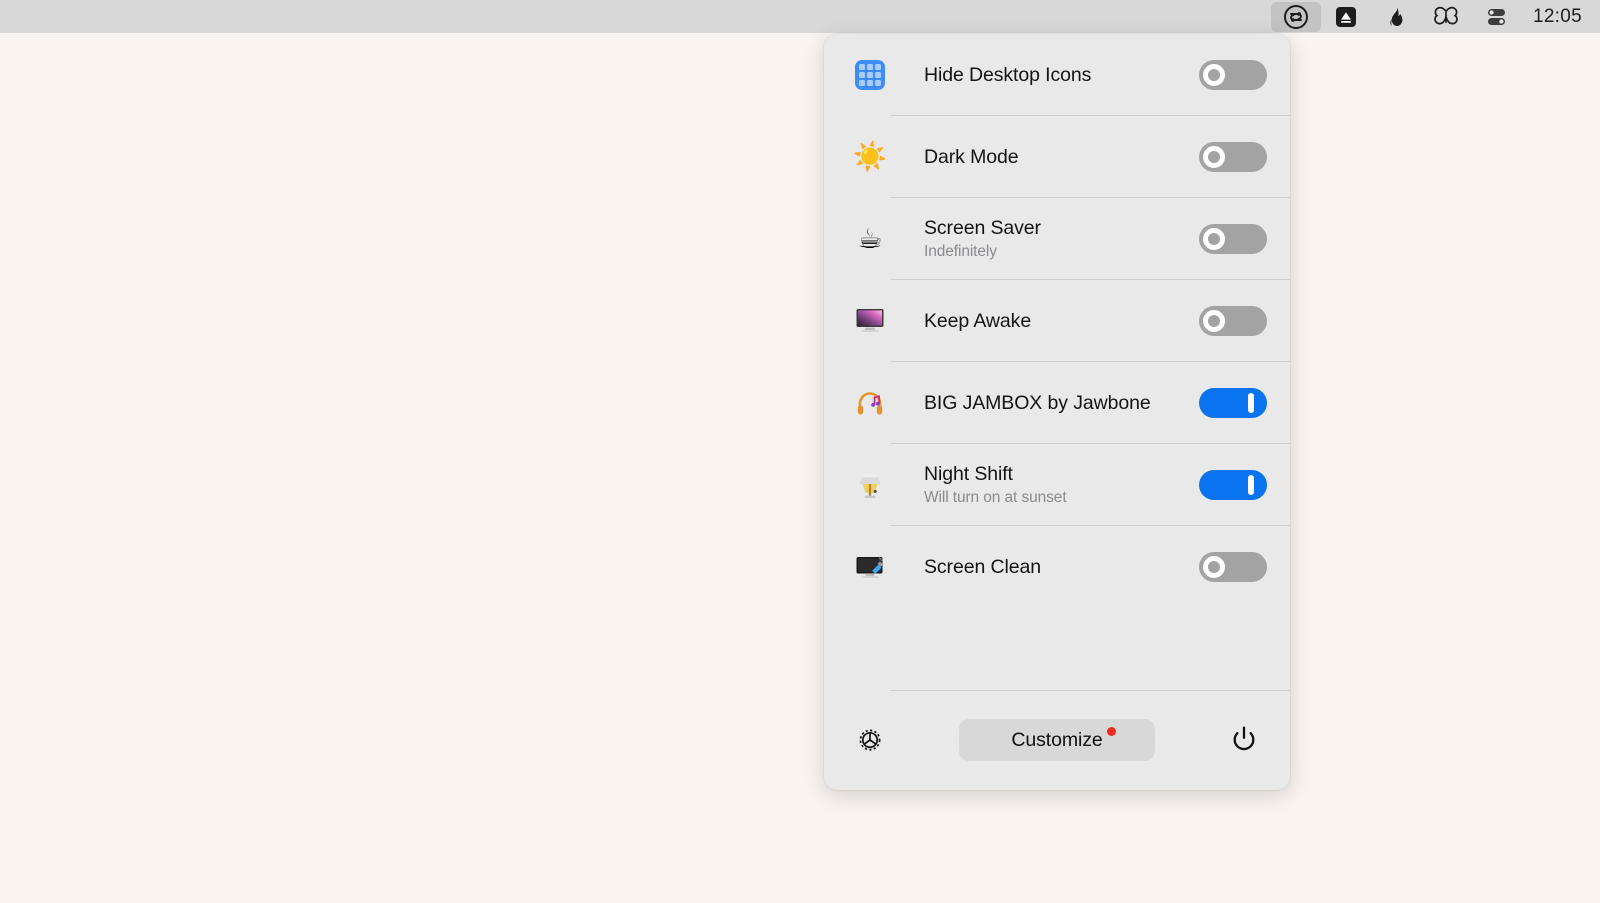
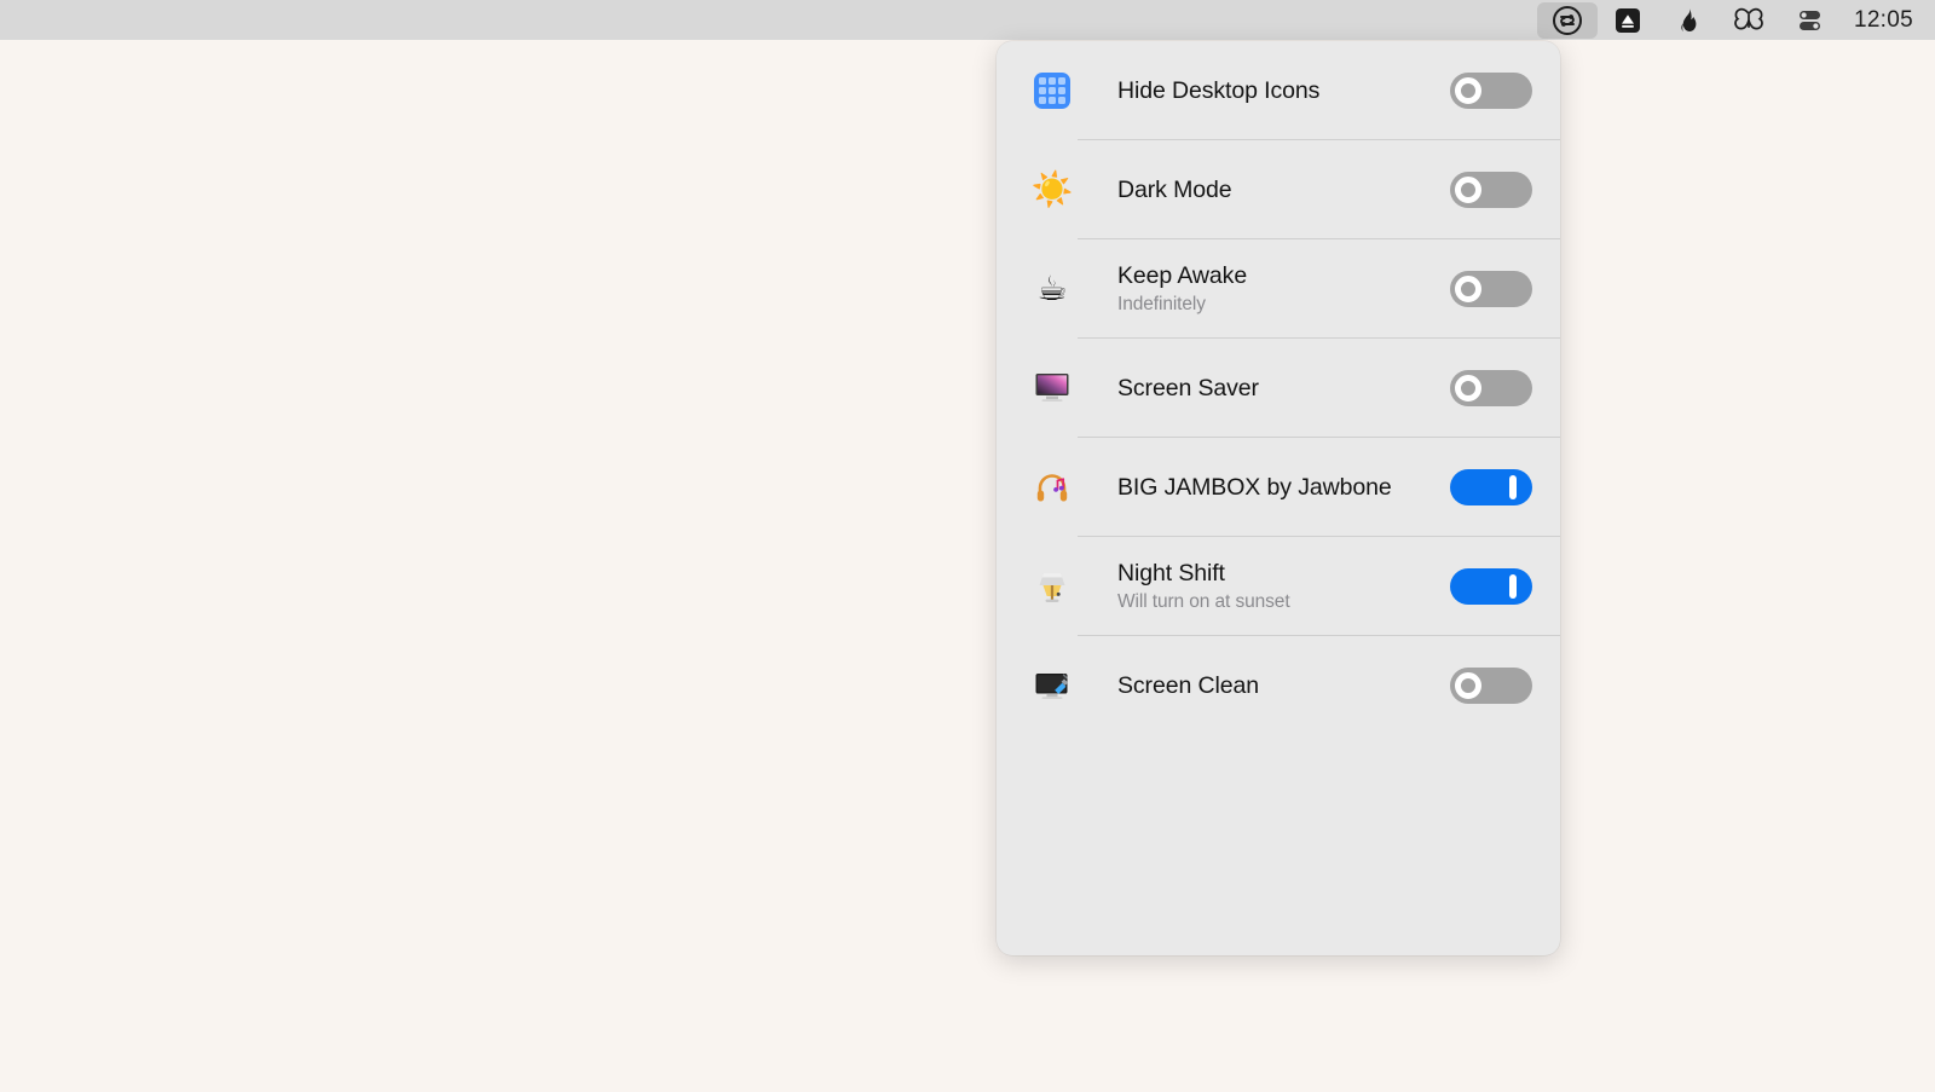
  12:05
  Hide Desktop Icons
  ☀️
  Dark Mode
  ☕
- Screen Saver
+ Keep Awake
  Indefinitely
- Keep Awake
+ Screen Saver
  BIG JAMBOX by Jawbone
  Night Shift
  Will turn on at sunset
  Screen Clean
- Customize
